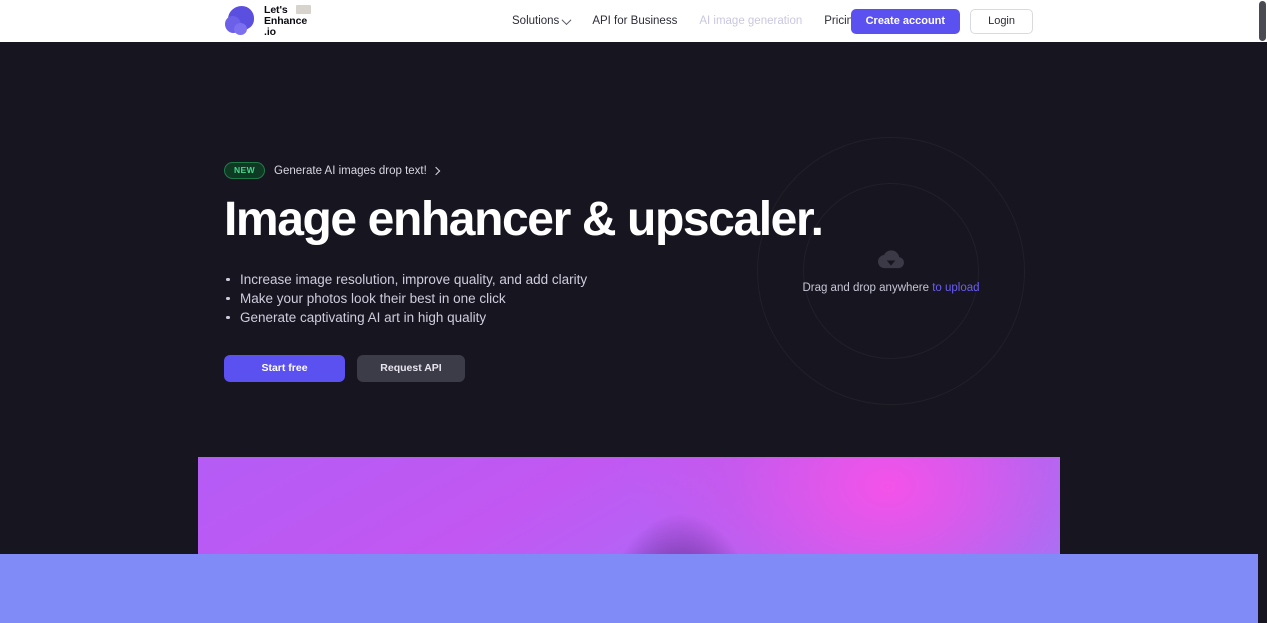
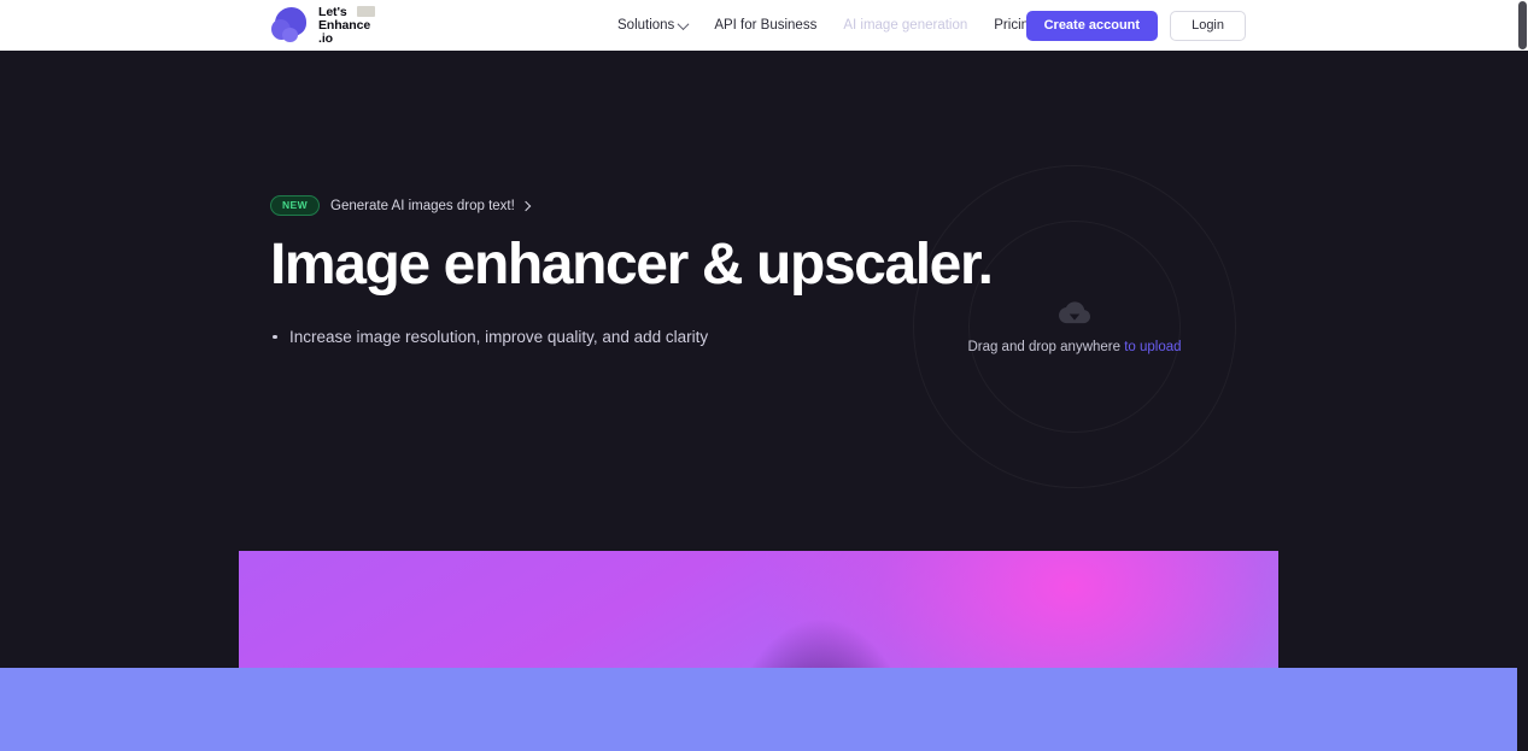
  Let's
  Enhance
  .io
  Solutions
  API for Business
  AI image generation
  Pricin
  Create account
  Login
  NEW
  Generate AI images drop text!
  Image enhancer & upsca
  Increase image resolution, improve quality, and add clarity
- Make your photos look their best in one click
- Generate captivating AI art in high quality
- Start free
- Request API
  Drag and drop anywhere to upload
